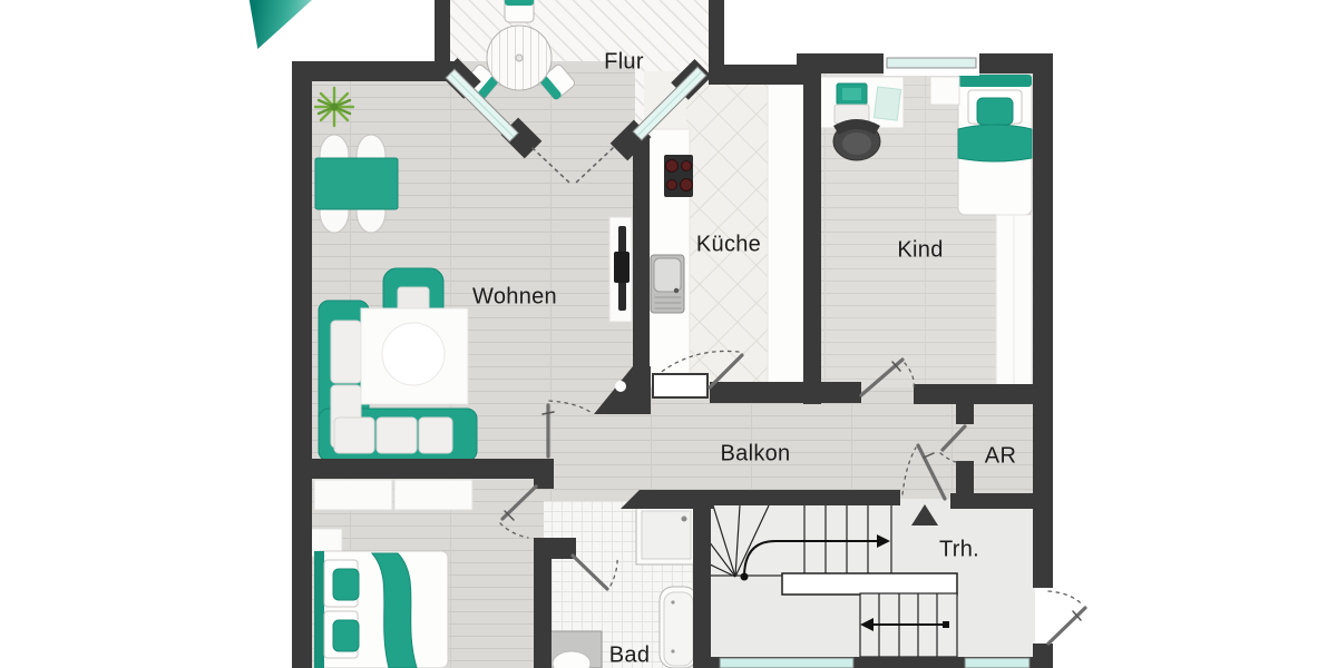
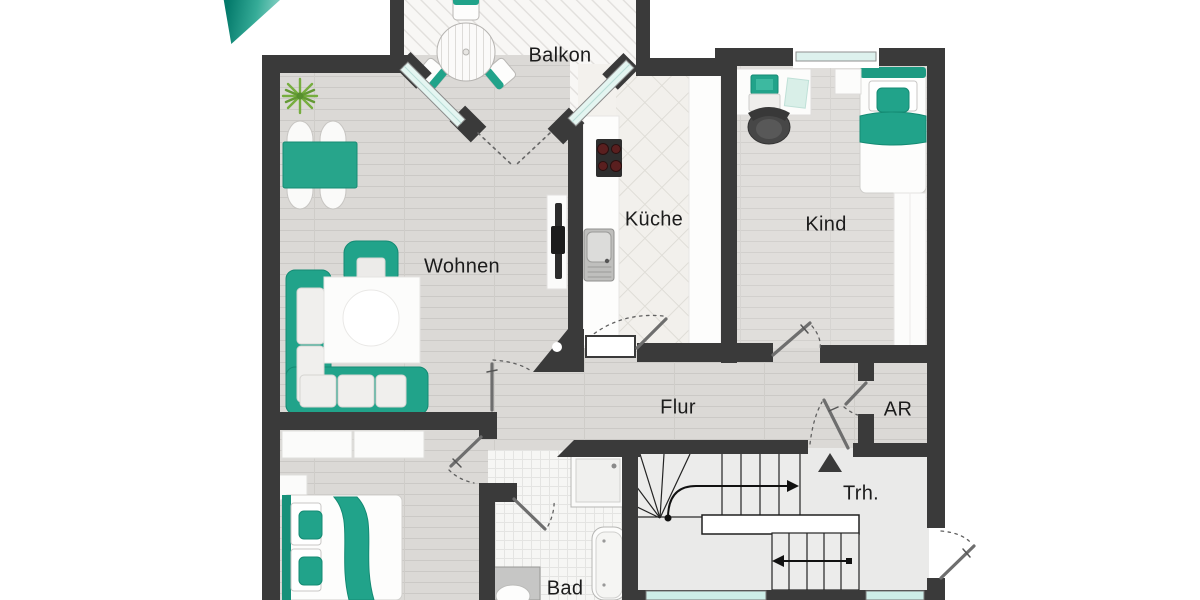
- Flur
+ Balkon
  Wohnen
  Küche
  Kind
- Balkon
+ Flur
  AR
  Trh.
  Bad
